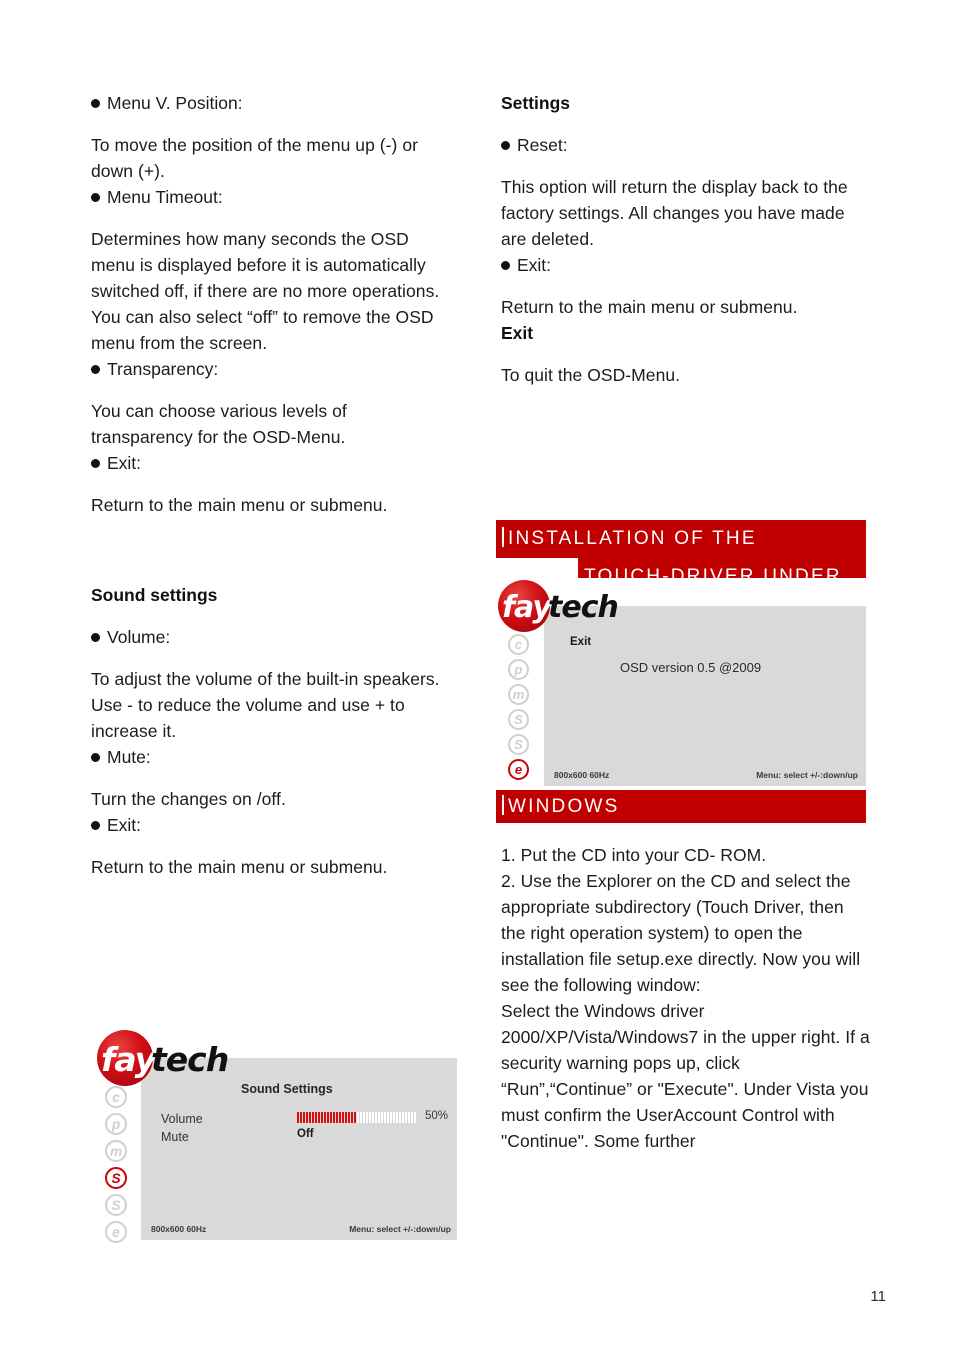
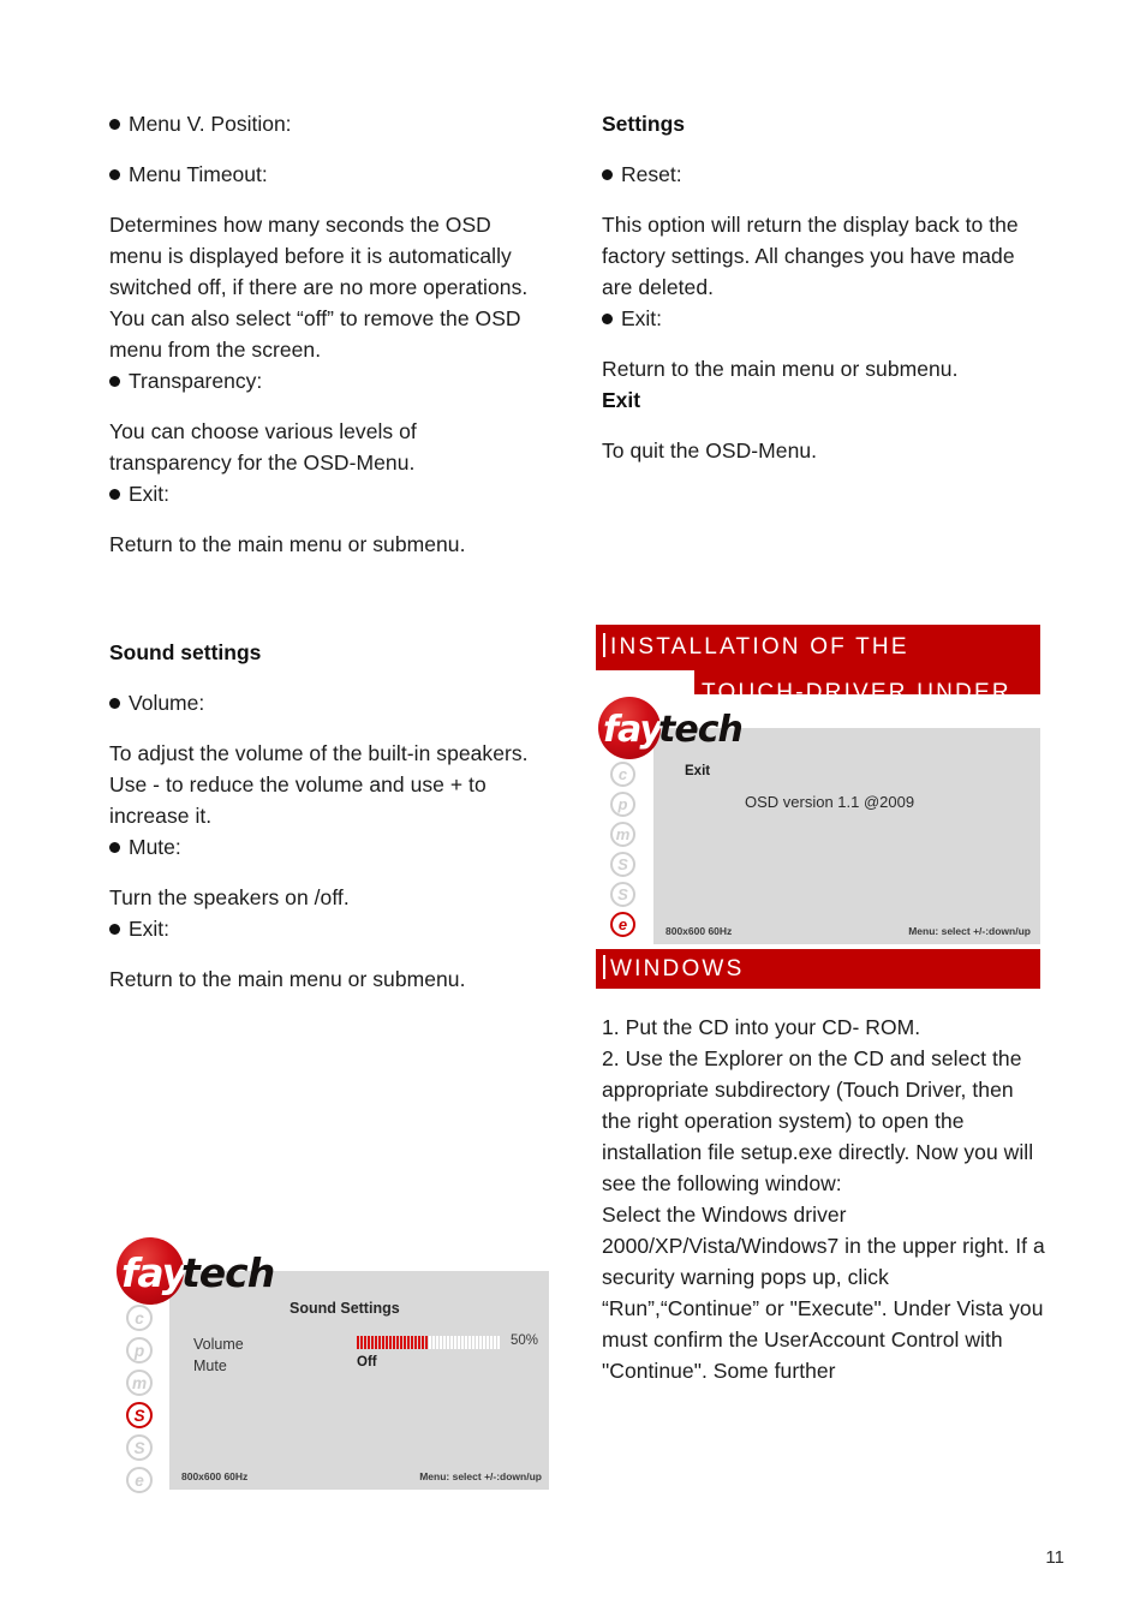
  Menu V. Position:
- To move the position of the menu up (-) or down (+).
  Menu Timeout:
  Determines how many seconds the OSD menu is displayed before it is automatically switched off, if there are no more operations. You can also select “off” to remove the OSD menu from the screen.
  Transparency:
  You can choose various levels of transparency for the OSD-Menu.
  Exit:
  Return to the main menu or submenu.
  Sound settings
  Volume:
  To adjust the volume of the built-in speakers. Use - to reduce the volume and use + to increase it.
  Mute:
- Turn the changes on /off.
+ Turn the speakers on /off.
  Exit:
  Return to the main menu or submenu.
  Settings
  Reset:
  This option will return the display back to the factory settings. All changes you have made are deleted.
  Exit:
  Return to the main menu or submenu.
  Exit
  To quit the OSD-Menu.
  INSTALLATION OF THE
  TOUCH-DRIVER UNDER
  fay
  tech
  c
  p
  m
  S
  S
  e
  Exit
- OSD version 0.5 @2009
+ OSD version 1.1 @2009
  800x600 60Hz
  Menu: select +/-:down/up
  WINDOWS
  1. Put the CD into your CD- ROM.
  2. Use the Explorer on the CD and select the appropriate subdirectory (Touch Driver, then the right operation system) to open the installation file setup.exe directly. Now you will see the following window:
  Select the Windows driver 2000/XP/Vista/Windows7 in the upper right. If a security warning pops up, click “Run”,“Continue” or "Execute". Under Vista you must confirm the UserAccount Control with "Continue". Some further
  fay
  tech
  c
  p
  m
  S
  S
  e
  Sound Settings
  Volume
  Mute
  50%
  Off
  800x600 60Hz
  Menu: select +/-:down/up
  11
